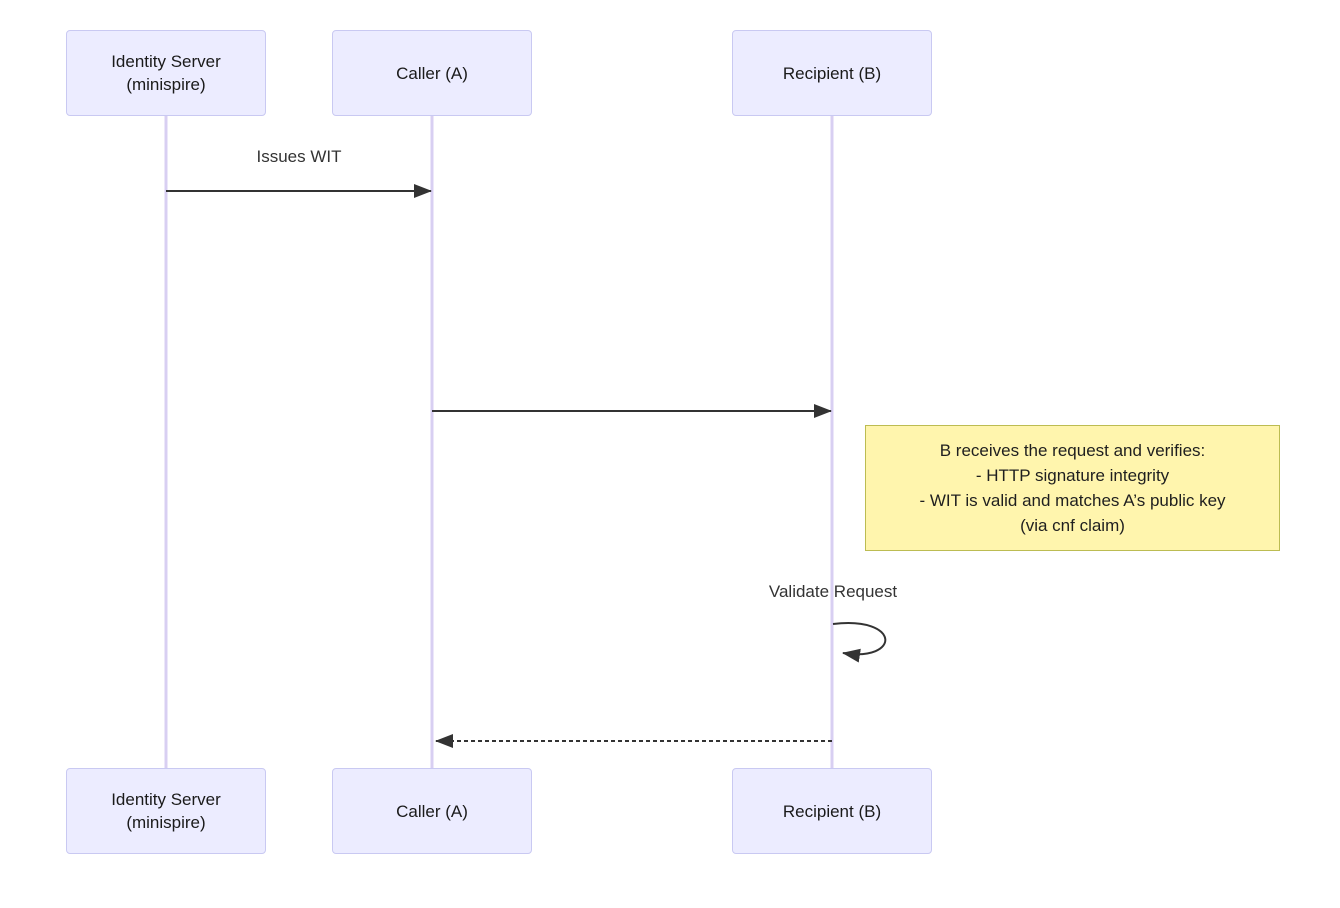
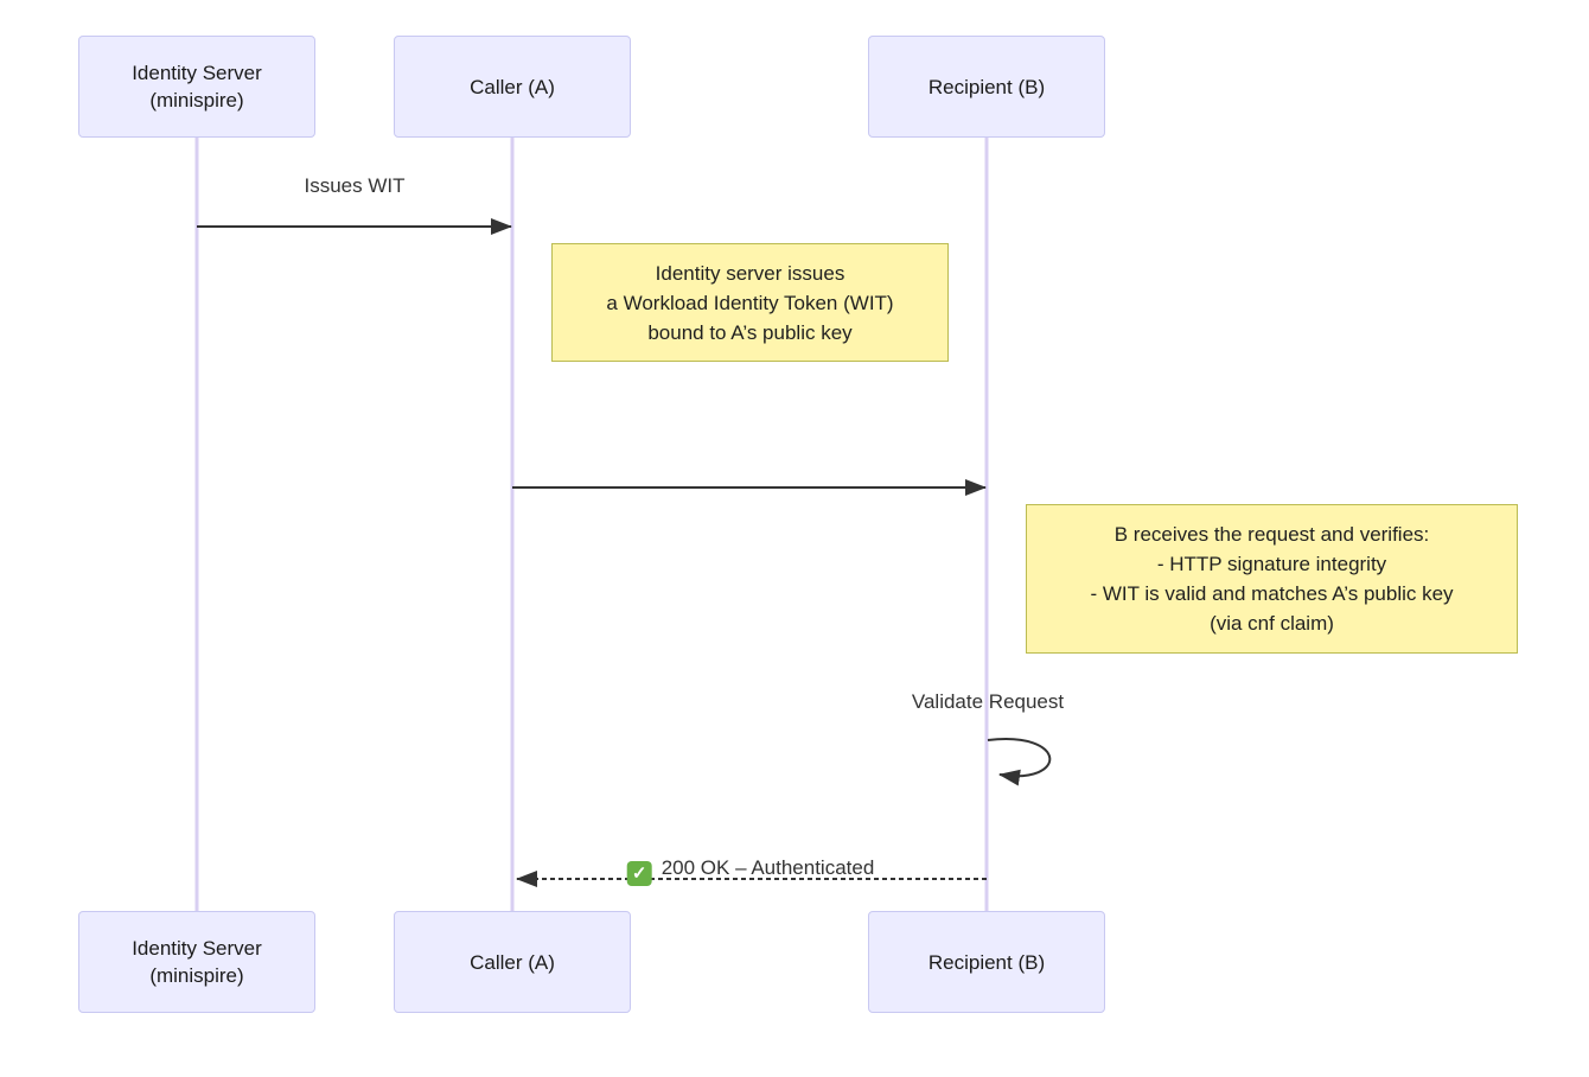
  Identity Server
  (minispire)
  Caller (A)
  Recipient (B)
  Identity Server
  (minispire)
  Caller (A)
  Recipient (B)
  Issues WIT
  Validate Request
+ ✓ 200 OK – Authenticated
+ Identity server issues
+ a Workload Identity Token (WIT)
+ bound to A’s public key
  B receives the request and verifies:
  - HTTP signature integrity
  - WIT is valid and matches A’s public key
  (via cnf claim)
